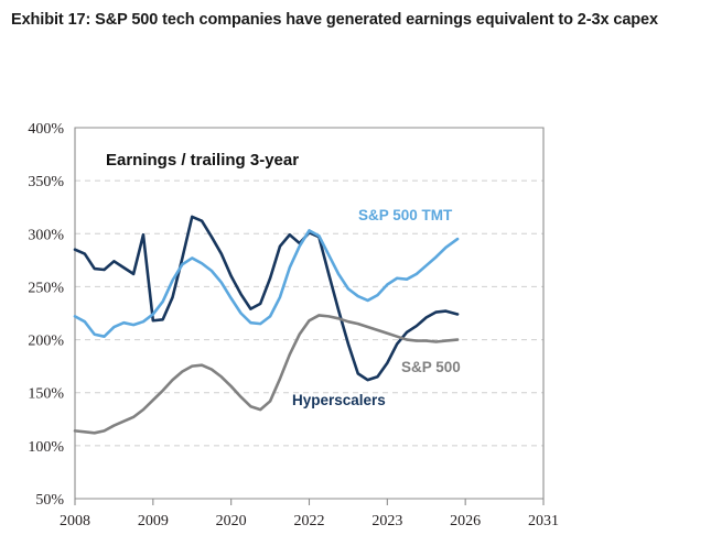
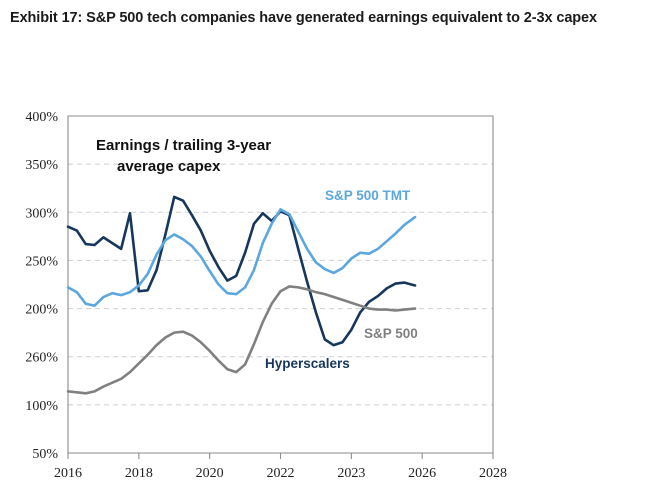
  Exhibit 17: S&P 500 tech companies have generated earnings equivalent to 2-3x capex
  50%
  100%
- 150%
+ 260%
  200%
  250%
  300%
  350%
  400%
- 2008
+ 2016
- 2009
+ 2018
  2020
  2022
  2023
  2026
- 2031
+ 2028
  Earnings / trailing 3-year
+ average capex
  S&P 500 TMT
  S&P 500
  Hyperscalers
